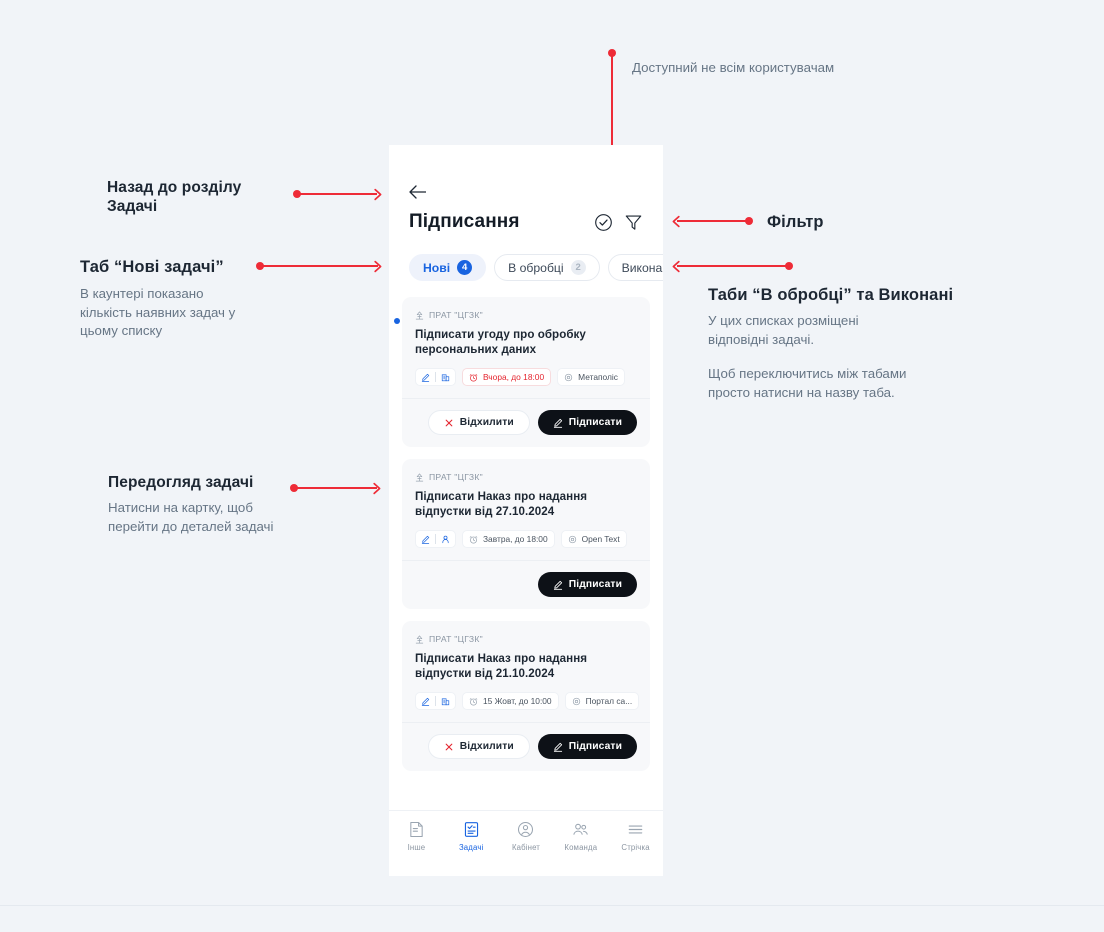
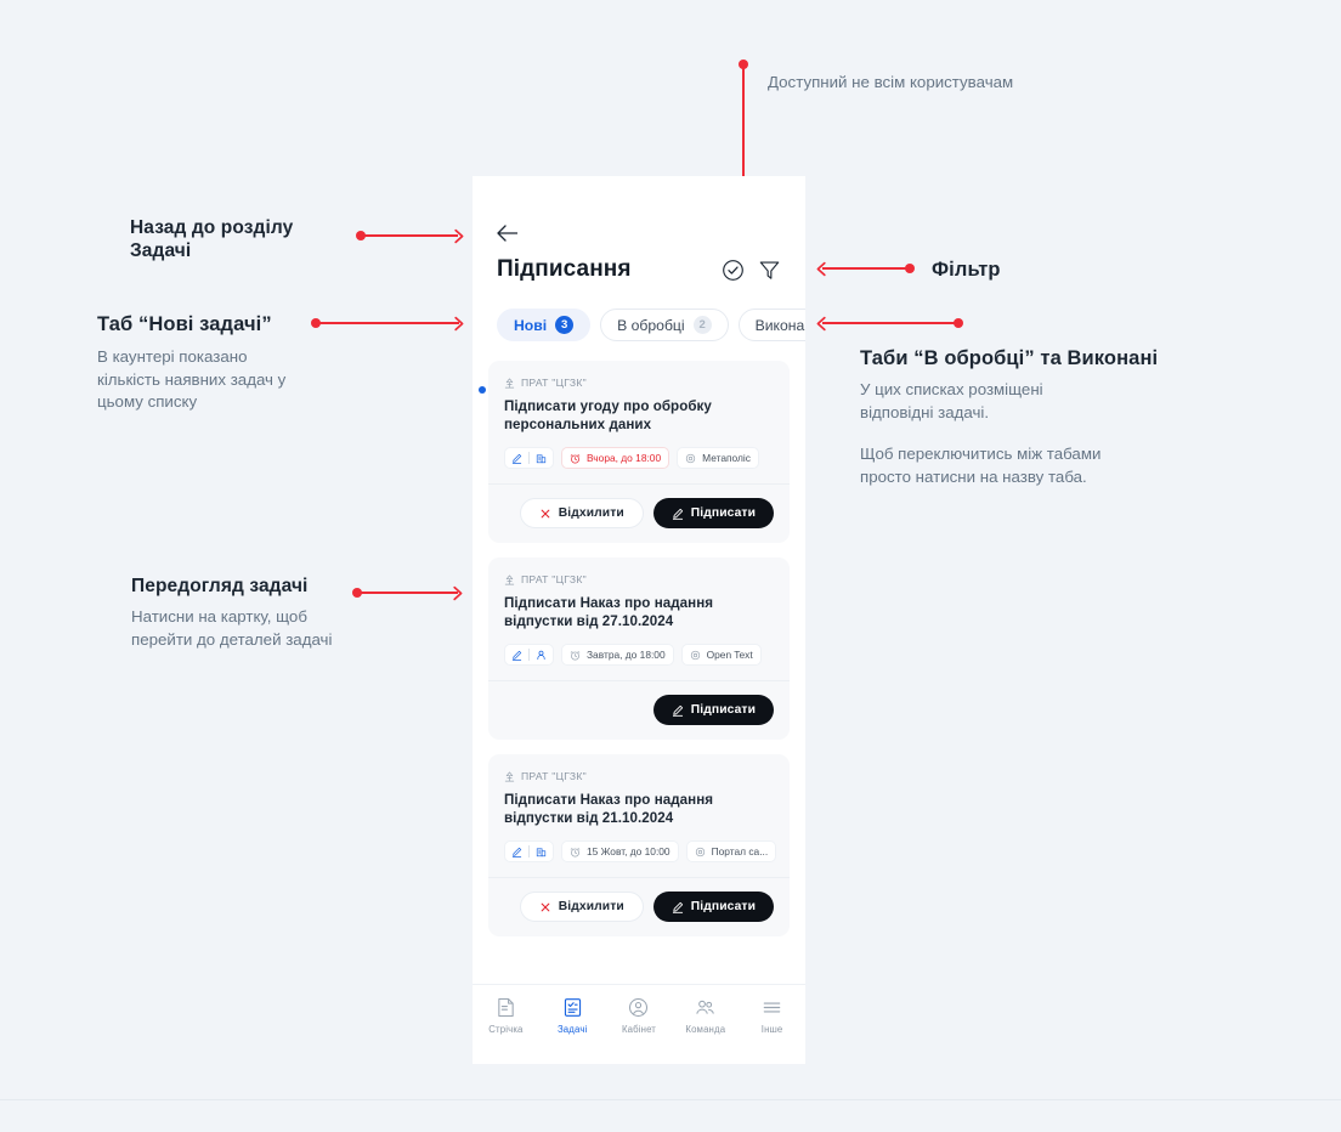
  Доступний не всім користувачам
  Назад до розділу
  Задачі
  Таб “Нові задачі”
  В каунтері показано
  кількість наявних задач у
  цьому списку
  Передогляд задачі
  Натисни на картку, щоб
  перейти до деталей задачі
  Фільтр
  Таби “В обробці” та Виконані
  У цих списках розміщені
  відповідні задачі.
  Щоб переключитись між табами
  просто натисни на назву таба.
  Підписання
  Нові
- 4
+ 3
  В обробці
  2
  Викона
  ПРАТ "ЦГЗК"
  Підписати угоду про обробку
  персональних даних
  Вчора, до 18:00
  Метаполіс
  Відхилити
  Підписати
  ПРАТ "ЦГЗК"
  Підписати Наказ про надання
  відпустки від 27.10.2024
  Завтра, до 18:00
  Open Text
  Підписати
  ПРАТ "ЦГЗК"
  Підписати Наказ про надання
  відпустки від 21.10.2024
  15 Жовт, до 10:00
  Портал са...
  Відхилити
  Підписати
- Інше
+ Стрічка
  Задачі
  Кабінет
  Команда
- Стрічка
+ Інше
